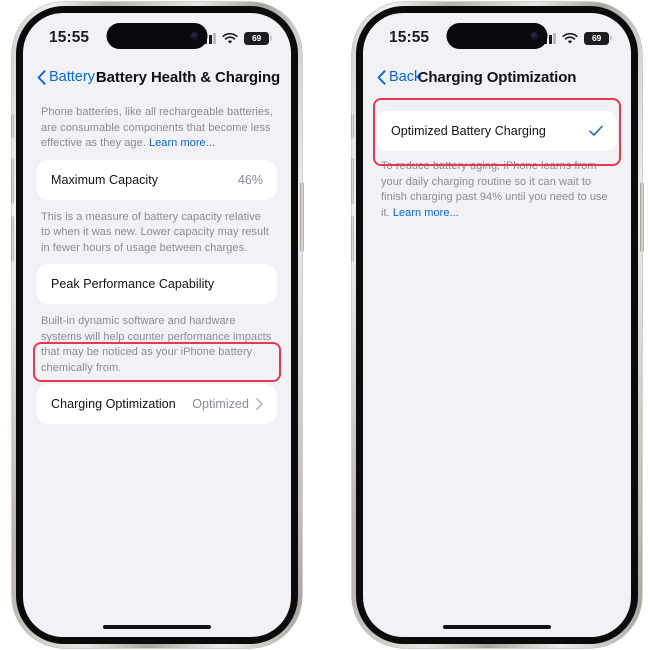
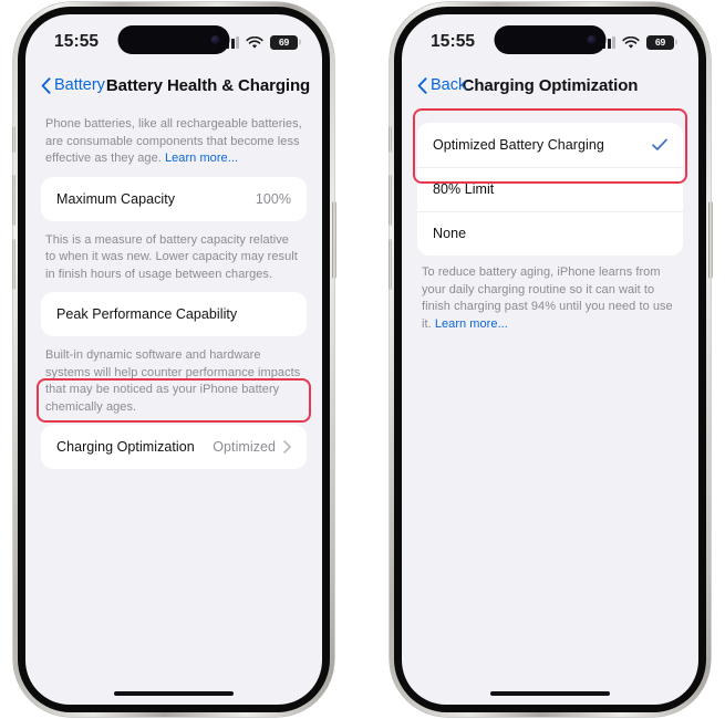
  15:55
  69
  Battery
  Battery Health & Charging
  Phone batteries, like all rechargeable batteries, are consumable components that become less effective as they age. Learn more...
  Maximum Capacity
- 46%
+ 100%
- This is a measure of battery capacity relative to when it was new. Lower capacity may result in fewer hours of usage between charges.
+ This is a measure of battery capacity relative to when it was new. Lower capacity may result in finish hours of usage between charges.
  Peak Performance Capability
- Built-in dynamic software and hardware systems will help counter performance impacts that may be noticed as your iPhone battery chemically from.
+ Built-in dynamic software and hardware systems will help counter performance impacts that may be noticed as your iPhone battery chemically ages.
  Charging Optimization
  Optimized
  15:55
  69
  Back
  Charging Optimization
  Optimized Battery Charging
+ 80% Limit
+ None
  To reduce battery aging, iPhone learns from your daily charging routine so it can wait to finish charging past 94% until you need to use it. Learn more...
